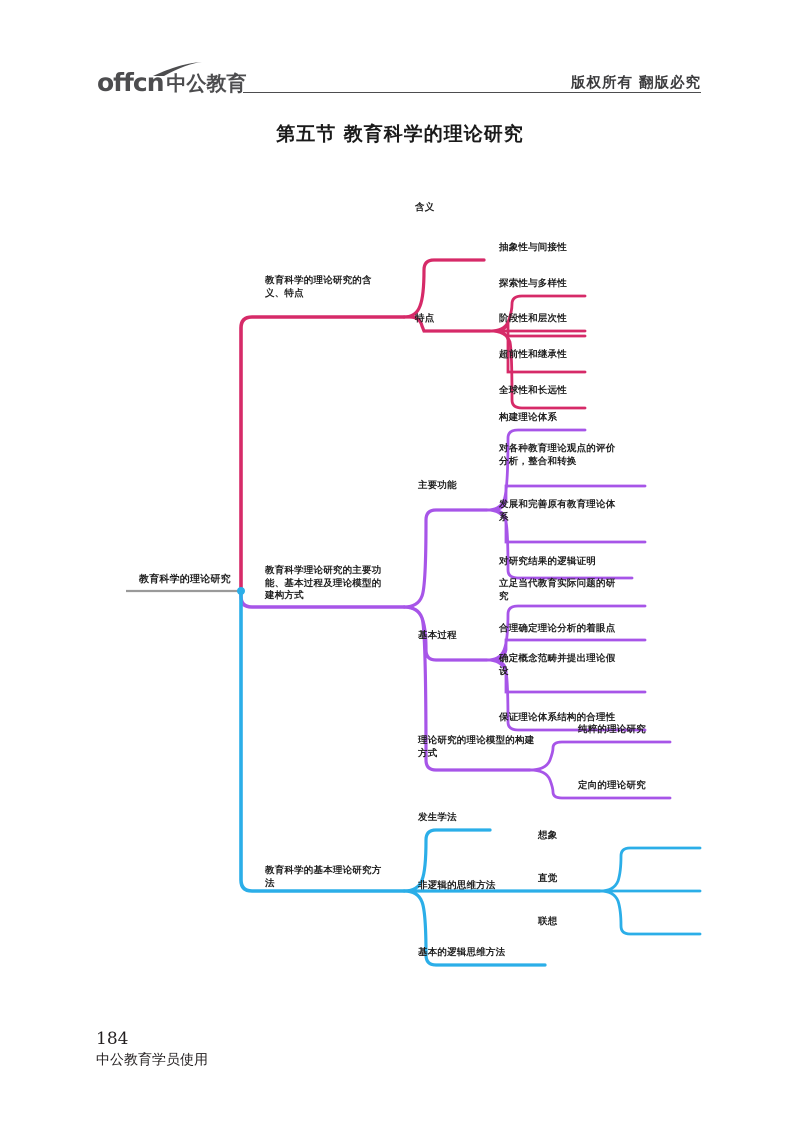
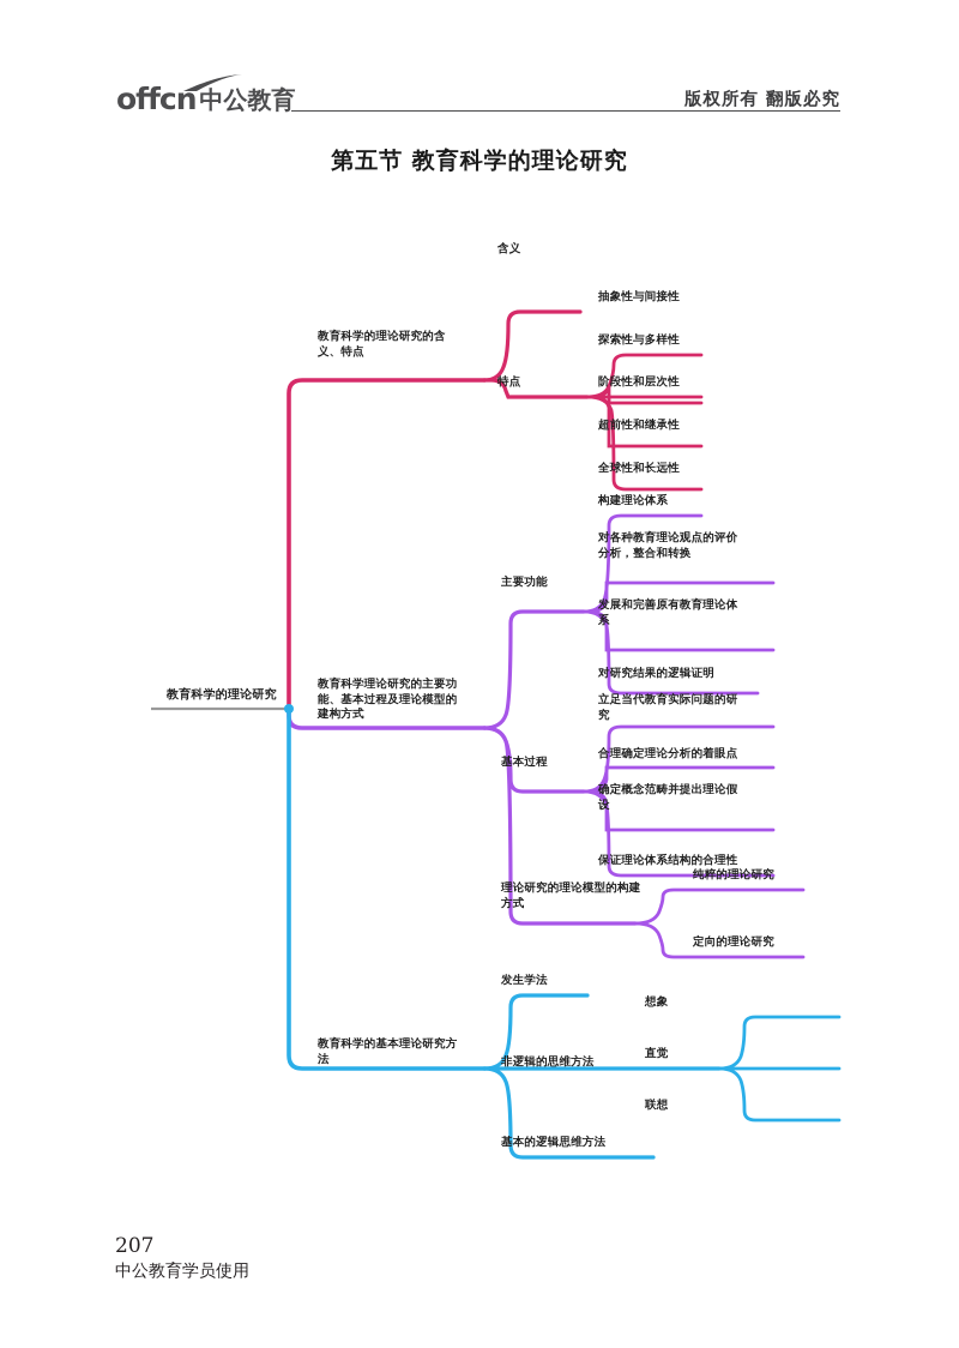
  offcn
  中公教育
  版权所有 翻版必究
  第五节 教育科学的理论研究
  教育科学的理论研究
  教育科学的理论研究的含
  义、特点
  含义
  特点
  抽象性与间接性
  探索性与多样性
  阶段性和层次性
  超前性和继承性
  全球性和长远性
  教育科学理论研究的主要功
  能、基本过程及理论模型的
  建构方式
  主要功能
  基本过程
  理论研究的理论模型的构建
  方式
  构建理论体系
  对各种教育理论观点的评价
  分析，整合和转换
  发展和完善原有教育理论体
  系
  对研究结果的逻辑证明
  立足当代教育实际问题的研
  究
  合理确定理论分析的着眼点
  确定概念范畴并提出理论假
  设
  保证理论体系结构的合理性
  纯粹的理论研究
  定向的理论研究
  教育科学的基本理论研究方
  法
  发生学法
  非逻辑的思维方法
  基本的逻辑思维方法
  想象
  直觉
  联想
- 184
+ 207
  中公教育学员使用
